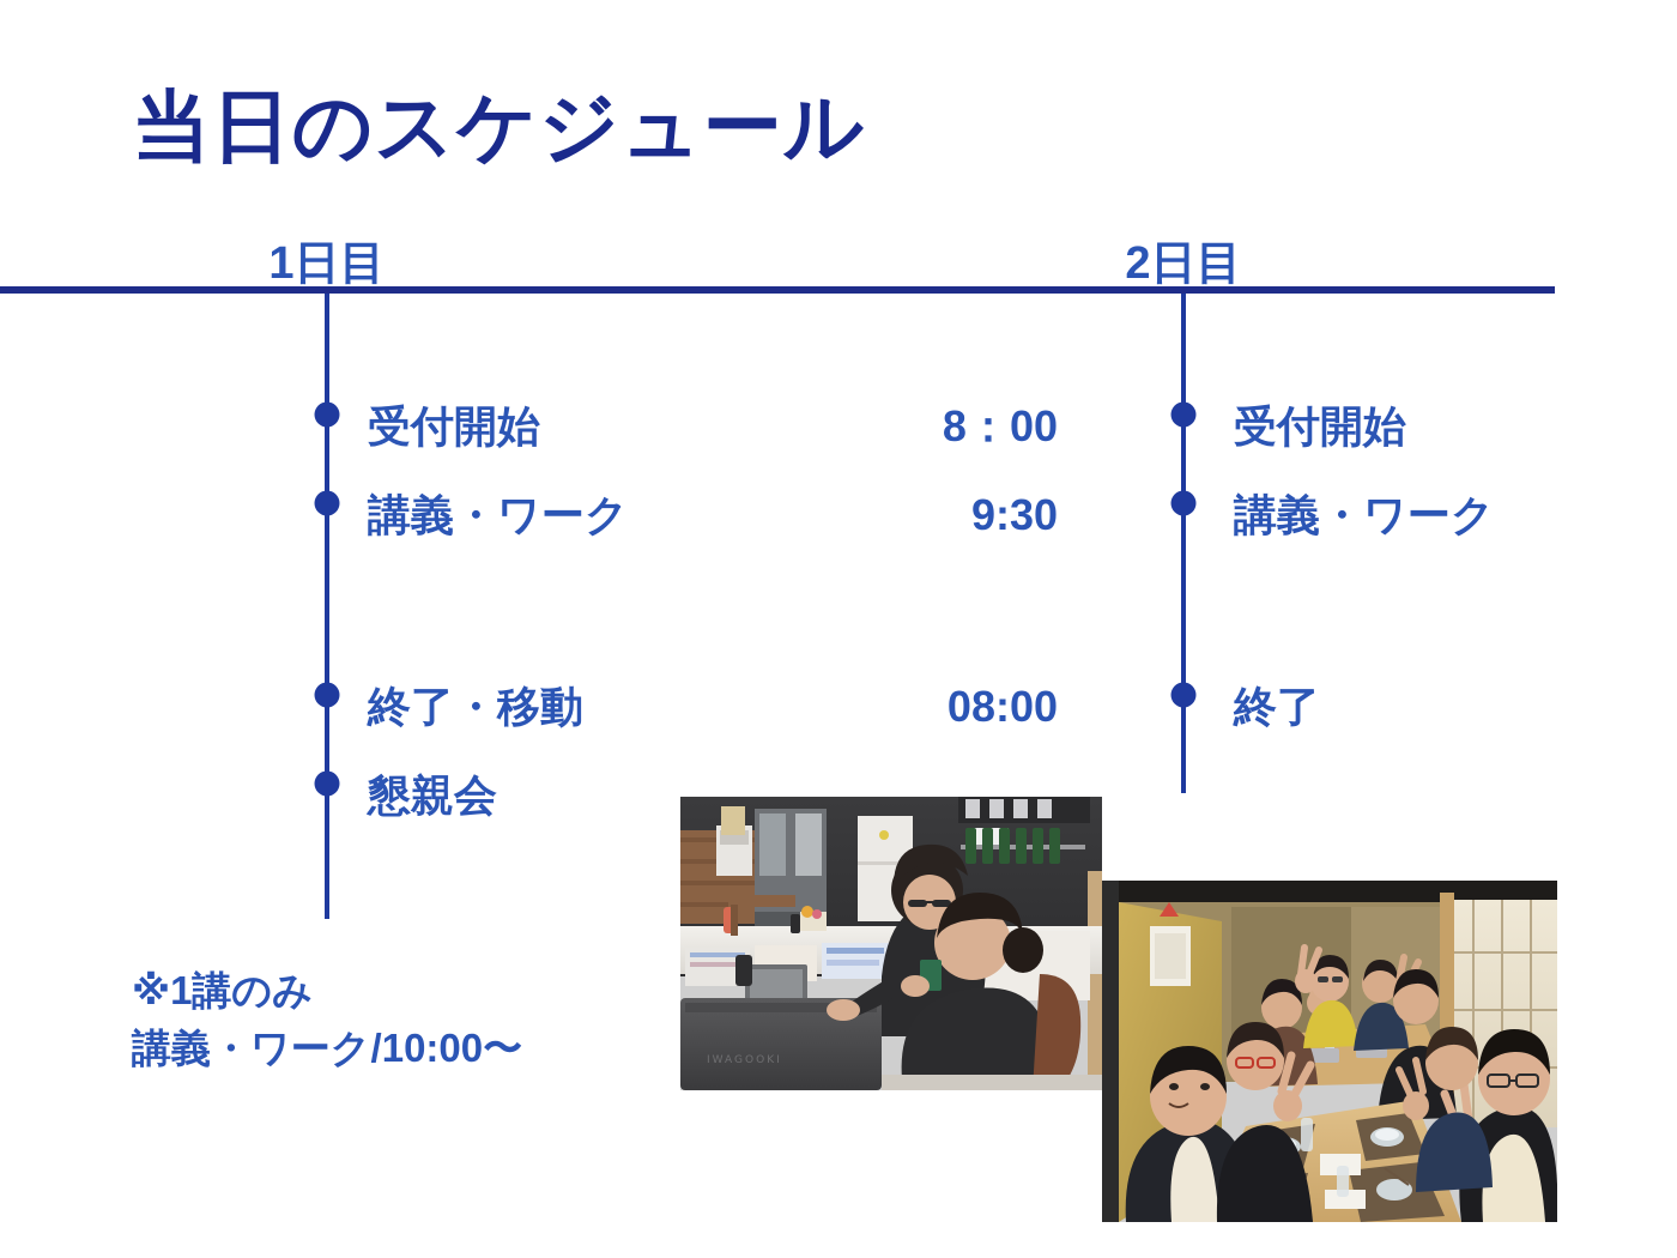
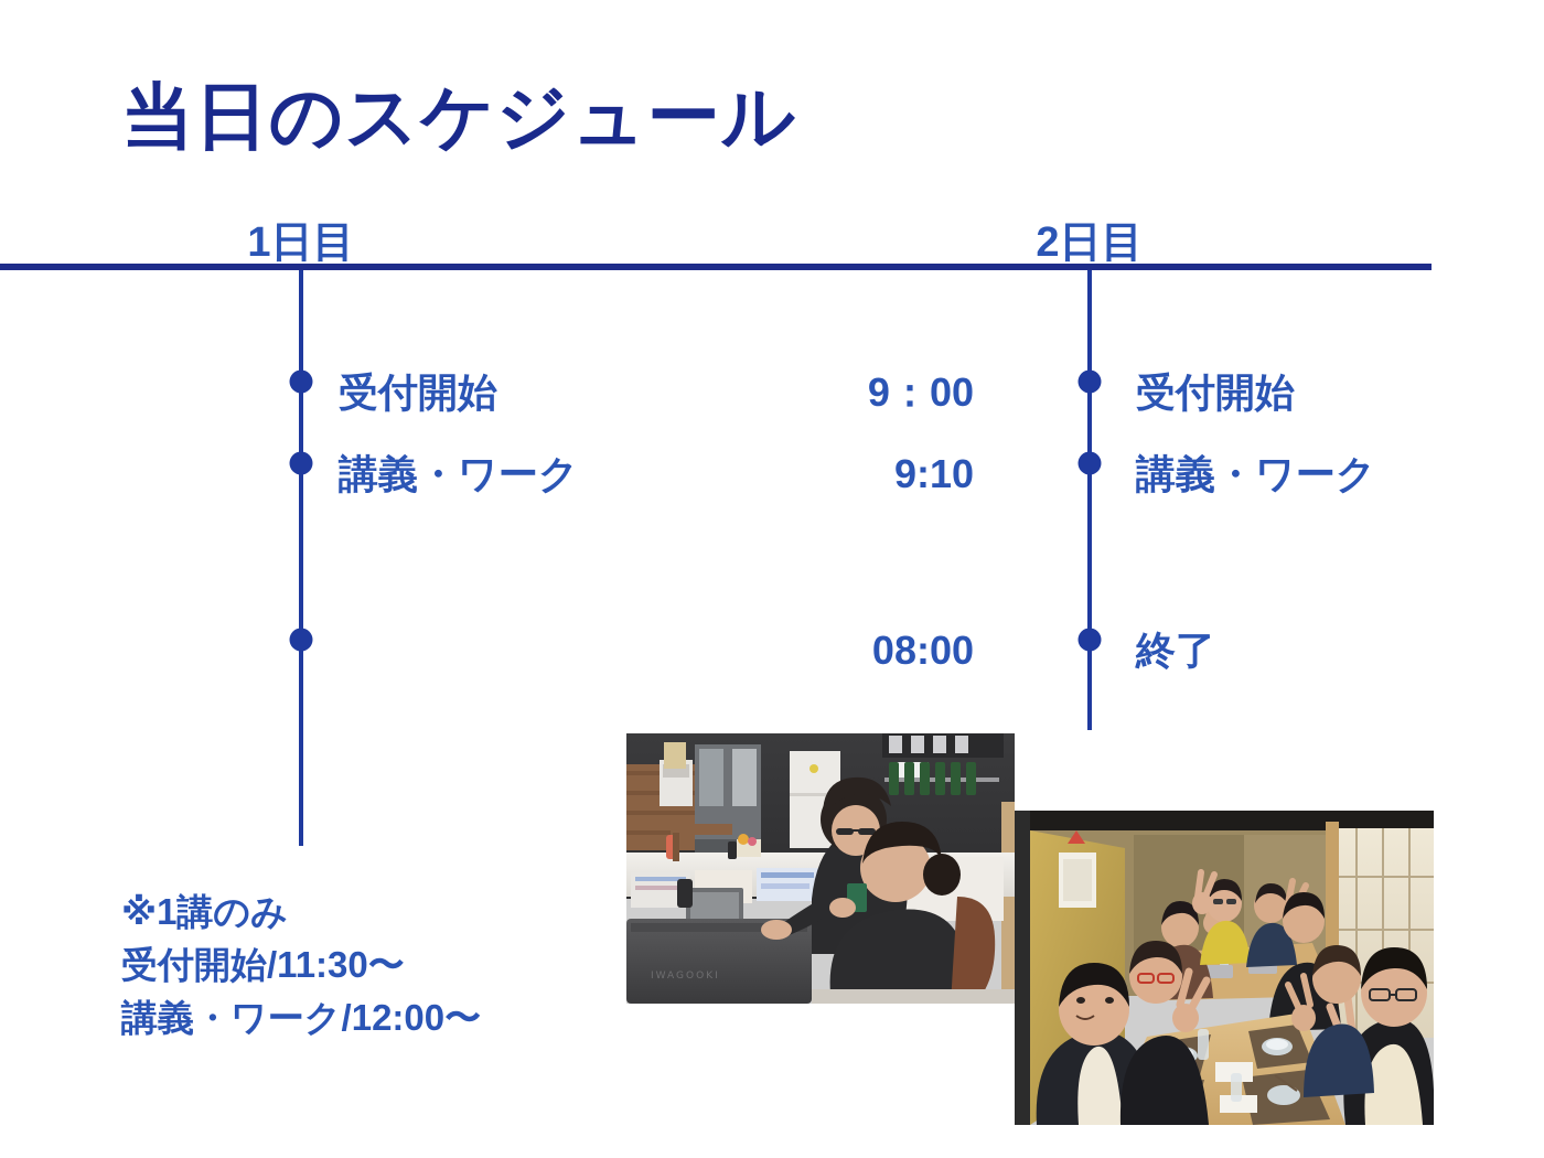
  当日のスケジュール
  1日目
  2日目
  受付開始
  講義・ワーク
- 終了・移動
- 懇親会
- 8：00
+ 9：00
  受付開始
- 9:30
+ 9:10
  講義・ワーク
  08:00
  終了
  ※1講のみ
+ 受付開始/11:30〜
- 講義・ワーク/10:00〜
+ 講義・ワーク/12:00〜
  IWAGOOKI
